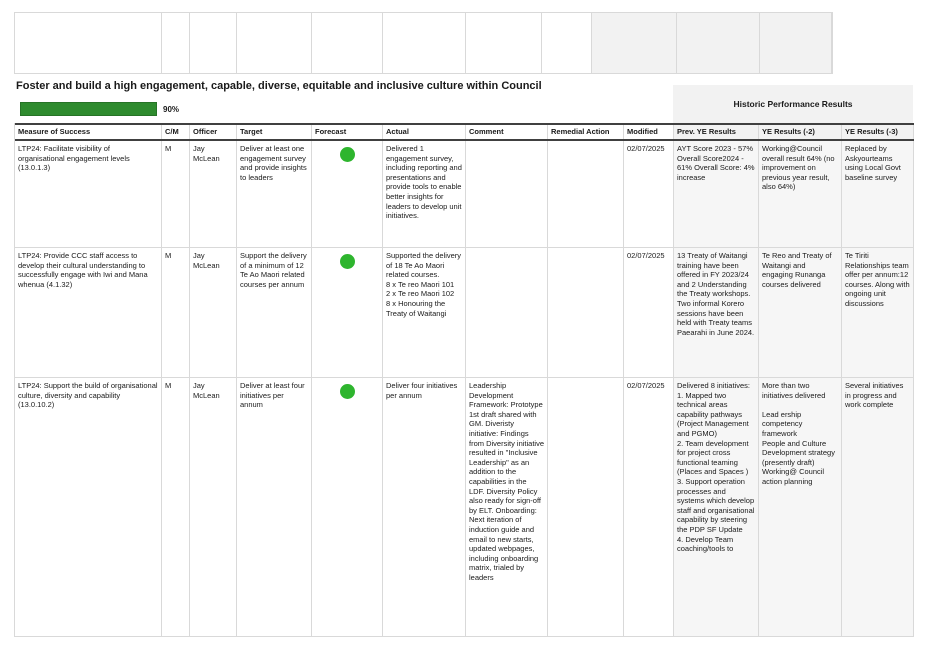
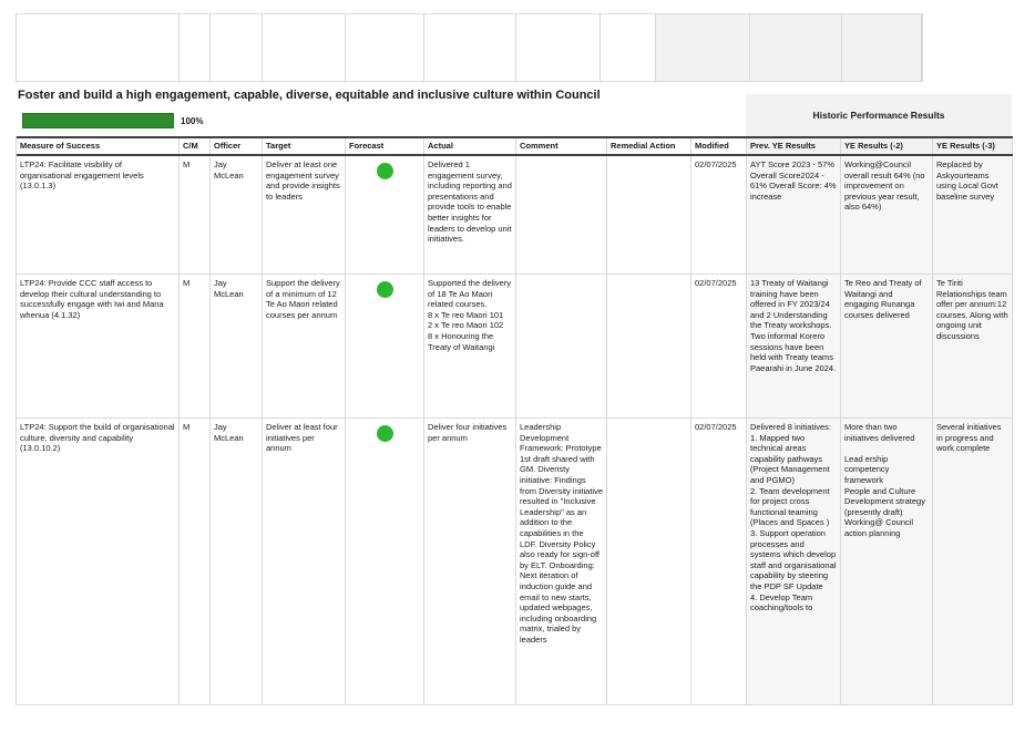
  Foster and build a high engagement, capable, diverse, equitable and inclusive culture within Council
- 90%
+ 100%
  Historic Performance Results
  Measure of Success
  C/M
  Officer
  Target
  Forecast
  Actual
  Comment
  Remedial Action
  Modified
  Prev. YE Results
  YE Results (-2)
  YE Results (-3)
  LTP24: Facilitate visibility of organisational engagement levels (13.0.1.3)
  M
  Jay McLean
  Deliver at least one engagement survey and provide insights to leaders
  Delivered 1 engagement survey, including reporting and presentations and provide tools to enable better insights for leaders to develop unit initiatives.
  02/07/2025
  AYT Score 2023 - 57% Overall Score2024 - 61% Overall Score: 4% increase
  Working@Council overall result 64% (no improvement on previous year result, also 64%)
  Replaced by Askyourteams using Local Govt baseline survey
  LTP24: Provide CCC staff access to develop their cultural understanding to successfully engage with Iwi and Mana whenua (4.1.32)
  M
  Jay McLean
  Support the delivery of a minimum of 12 Te Ao Maori related courses per annum
  Supported the delivery of 18 Te Ao Maori related courses.
  8 x Te reo Maori 101
  2 x Te reo Maori 102
  8 x Honouring the Treaty of Waitangi
  02/07/2025
  13 Treaty of Waitangi training have been offered in FY 2023/24 and 2 Understanding the Treaty workshops. Two informal Korero sessions have been held with Treaty teams Paearahi in June 2024.
  Te Reo and Treaty of Waitangi and engaging Runanga courses delivered
  Te Tiriti Relationships team offer per annum:12 courses. Along with ongoing unit discussions
  LTP24: Support the build of organisational culture, diversity and capability (13.0.10.2)
  M
  Jay McLean
  Deliver at least four initiatives per annum
  Deliver four initiatives per annum
  Leadership Development Framework: Prototype 1st draft shared with GM. Diveristy initiative: Findings from Diversity initiative resulted in "Inclusive Leadership" as an addition to the capabilities in the LDF. Diversity Policy also ready for sign-off by ELT. Onboarding: Next iteration of induction guide and email to new starts, updated webpages, including onboarding matrix, trialed by leaders
  02/07/2025
  Delivered 8 initiatives:
  1. Mapped two technical areas capability pathways (Project Management and PGMO)
  2. Team development for project cross functional teaming (Places and Spaces )
  3. Support operation processes and systems which develop staff and organisational capability by steering the PDP SF Update
  4. Develop Team coaching/tools to
  More than two initiatives delivered
  Lead ership competency framework
  People and Culture Development strategy (presently draft)
  Working@ Council action planning
  Several initiatives in progress and work complete
